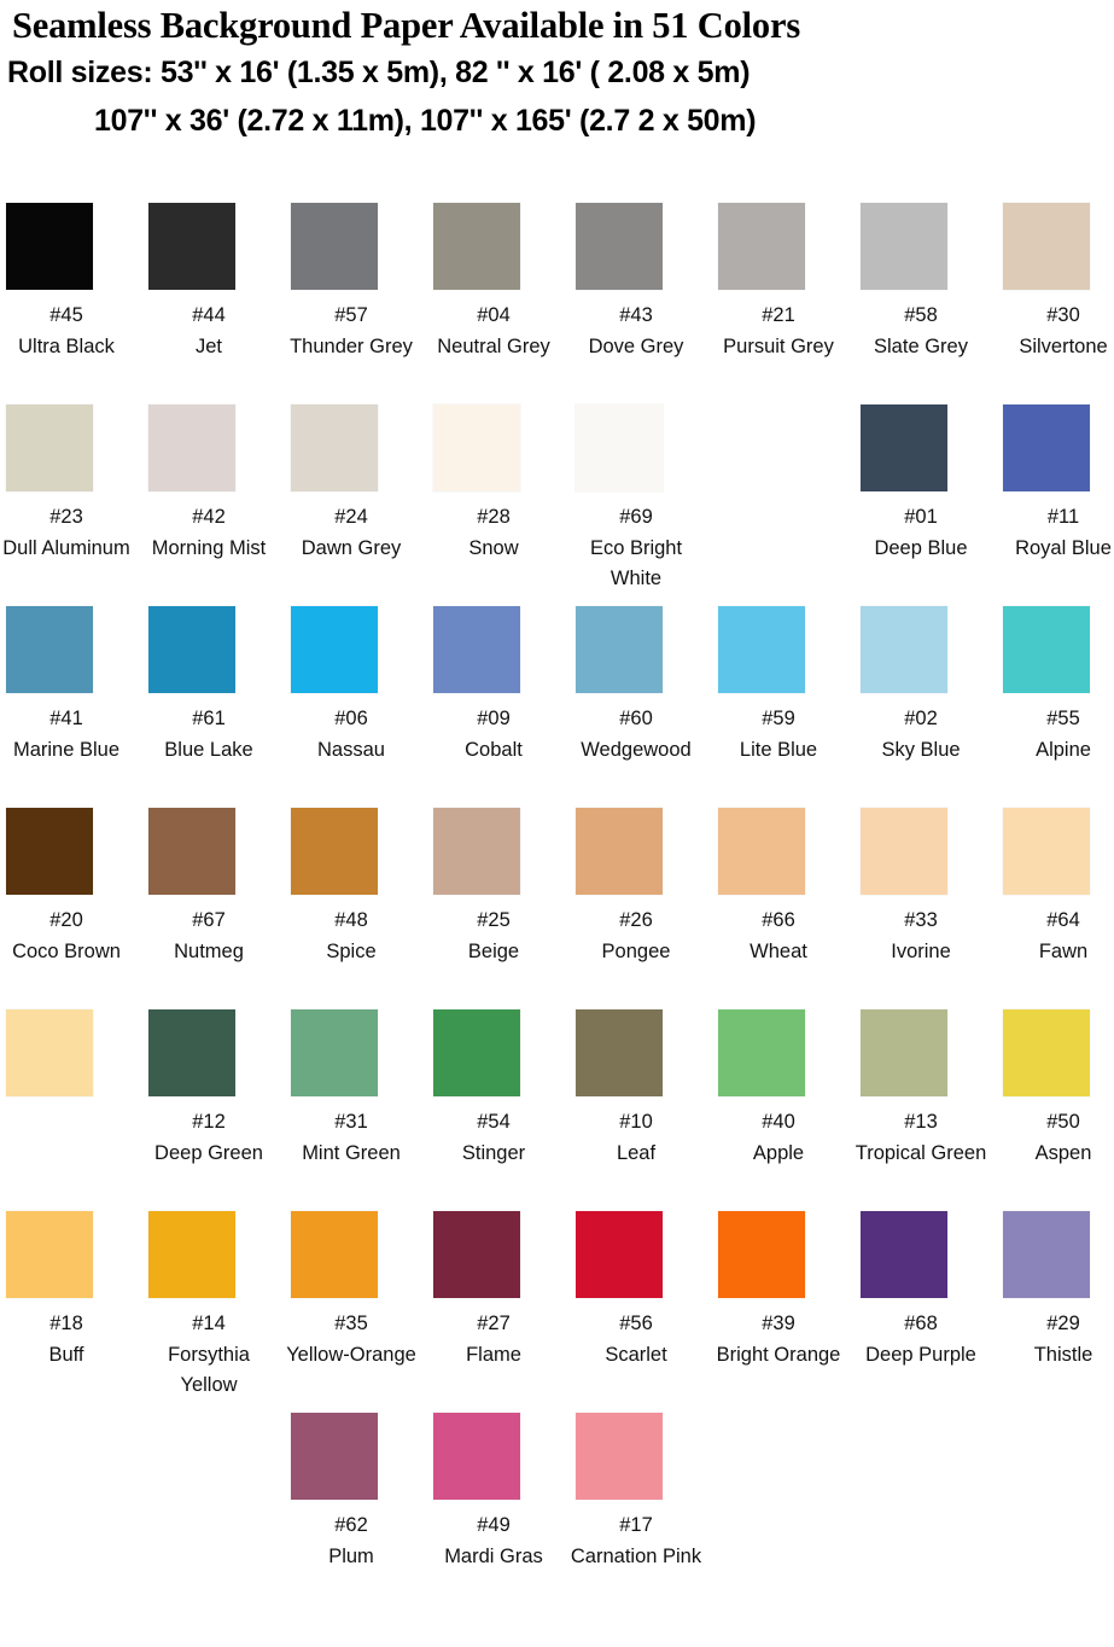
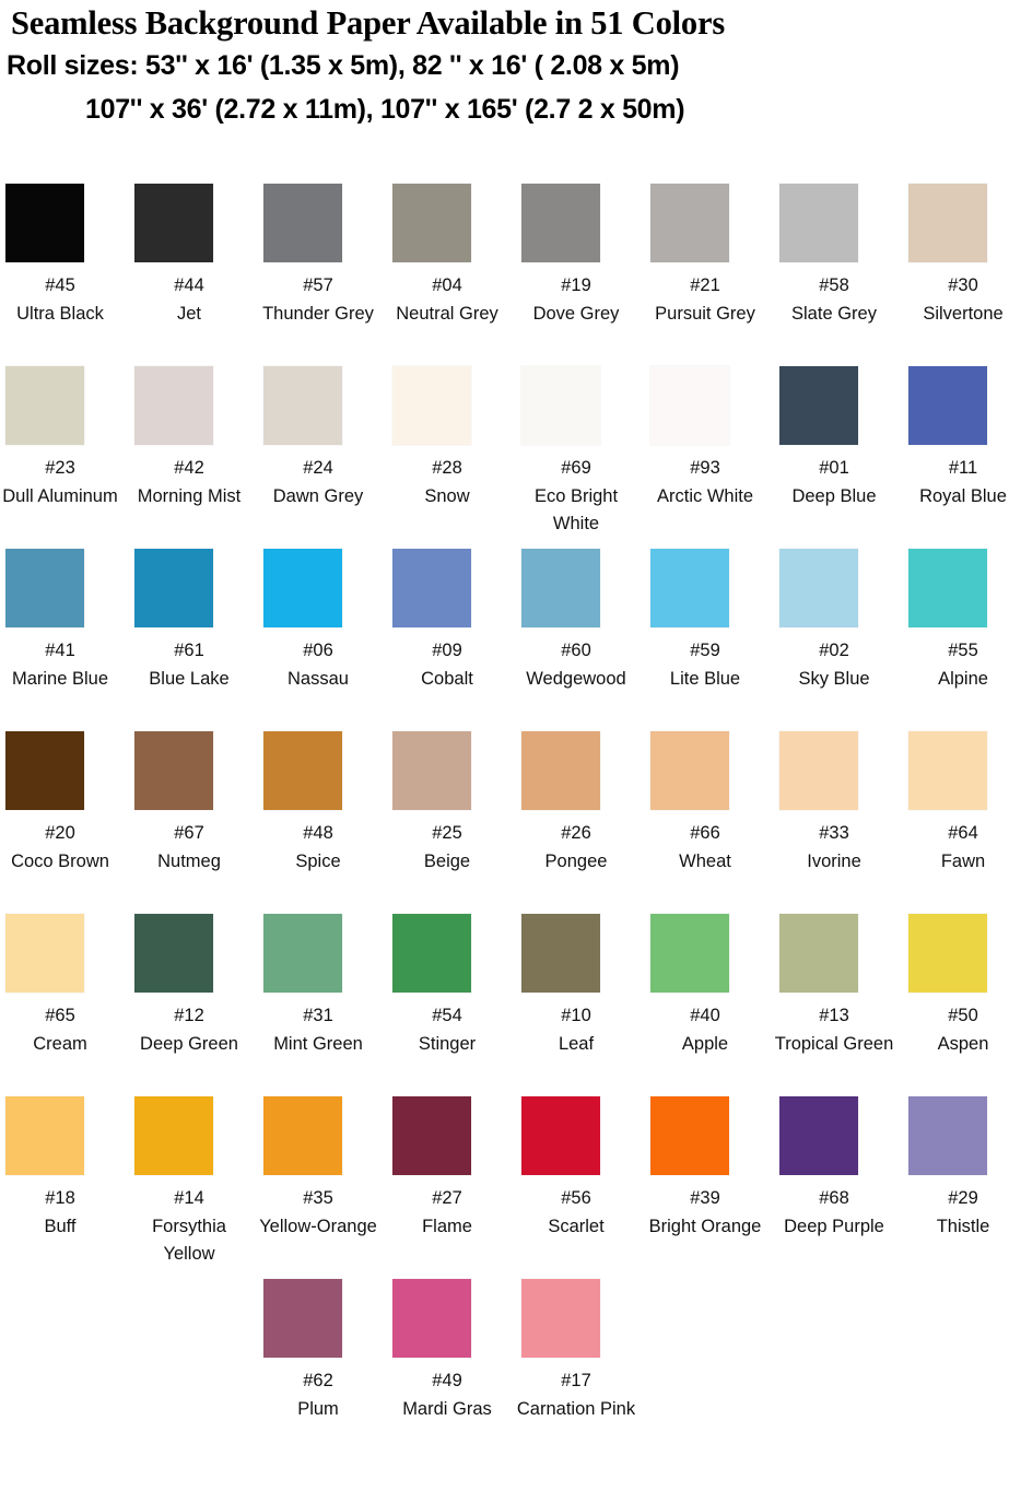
  Seamless Background Paper Available in 51 Colors
  Roll sizes: 53'' x 16' (1.35 x 5m), 82 '' x 16' ( 2.08 x 5m)
  107'' x 36' (2.72 x 11m), 107'' x 165' (2.7 2 x 50m)
  #45
  Ultra Black
  #44
  Jet
  #57
  Thunder Grey
  #04
  Neutral Grey
- #43
+ #19
  Dove Grey
  #21
  Pursuit Grey
  #58
  Slate Grey
  #30
  Silvertone
  #23
  Dull Aluminum
  #42
  Morning Mist
  #24
  Dawn Grey
  #28
  Snow
  #69
  Eco Bright White
+ #93
+ Arctic White
  #01
  Deep Blue
  #11
  Royal Blue
  #41
  Marine Blue
  #61
  Blue Lake
  #06
  Nassau
  #09
  Cobalt
  #60
  Wedgewood
  #59
  Lite Blue
  #02
  Sky Blue
  #55
  Alpine
  #20
  Coco Brown
  #67
  Nutmeg
  #48
  Spice
  #25
  Beige
  #26
  Pongee
  #66
  Wheat
  #33
  Ivorine
  #64
  Fawn
+ #65
+ Cream
  #12
  Deep Green
  #31
  Mint Green
  #54
  Stinger
  #10
  Leaf
  #40
  Apple
  #13
  Tropical Green
  #50
  Aspen
  #18
  Buff
  #14
  Forsythia Yellow
  #35
  Yellow-Orange
  #27
  Flame
  #56
  Scarlet
  #39
  Bright Orange
  #68
  Deep Purple
  #29
  Thistle
  #62
  Plum
  #49
  Mardi Gras
  #17
  Carnation Pink
